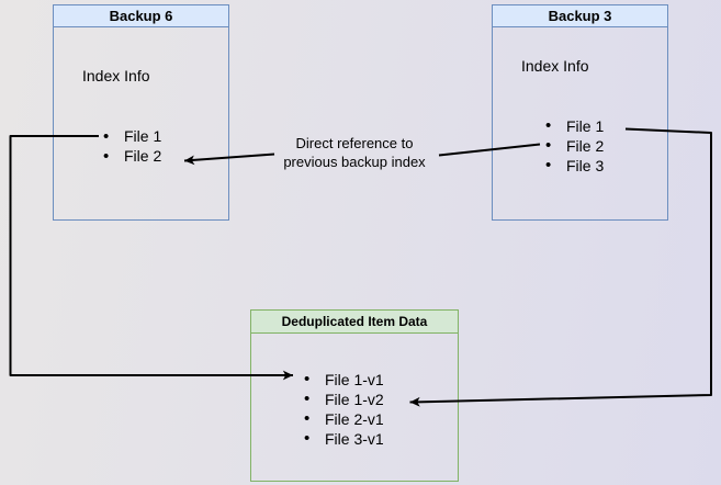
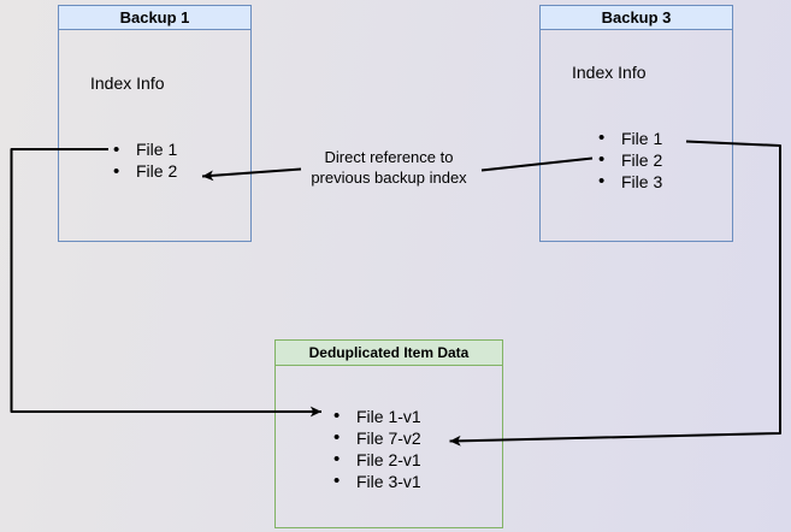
- Backup 6
+ Backup 1
  Index Info
  File 1
  File 2
  Backup 3
  Index Info
  File 1
  File 2
  File 3
  Deduplicated Item Data
  File 1-v1
- File 1-v2
+ File 7-v2
  File 2-v1
  File 3-v1
  Direct reference to
  previous backup index
